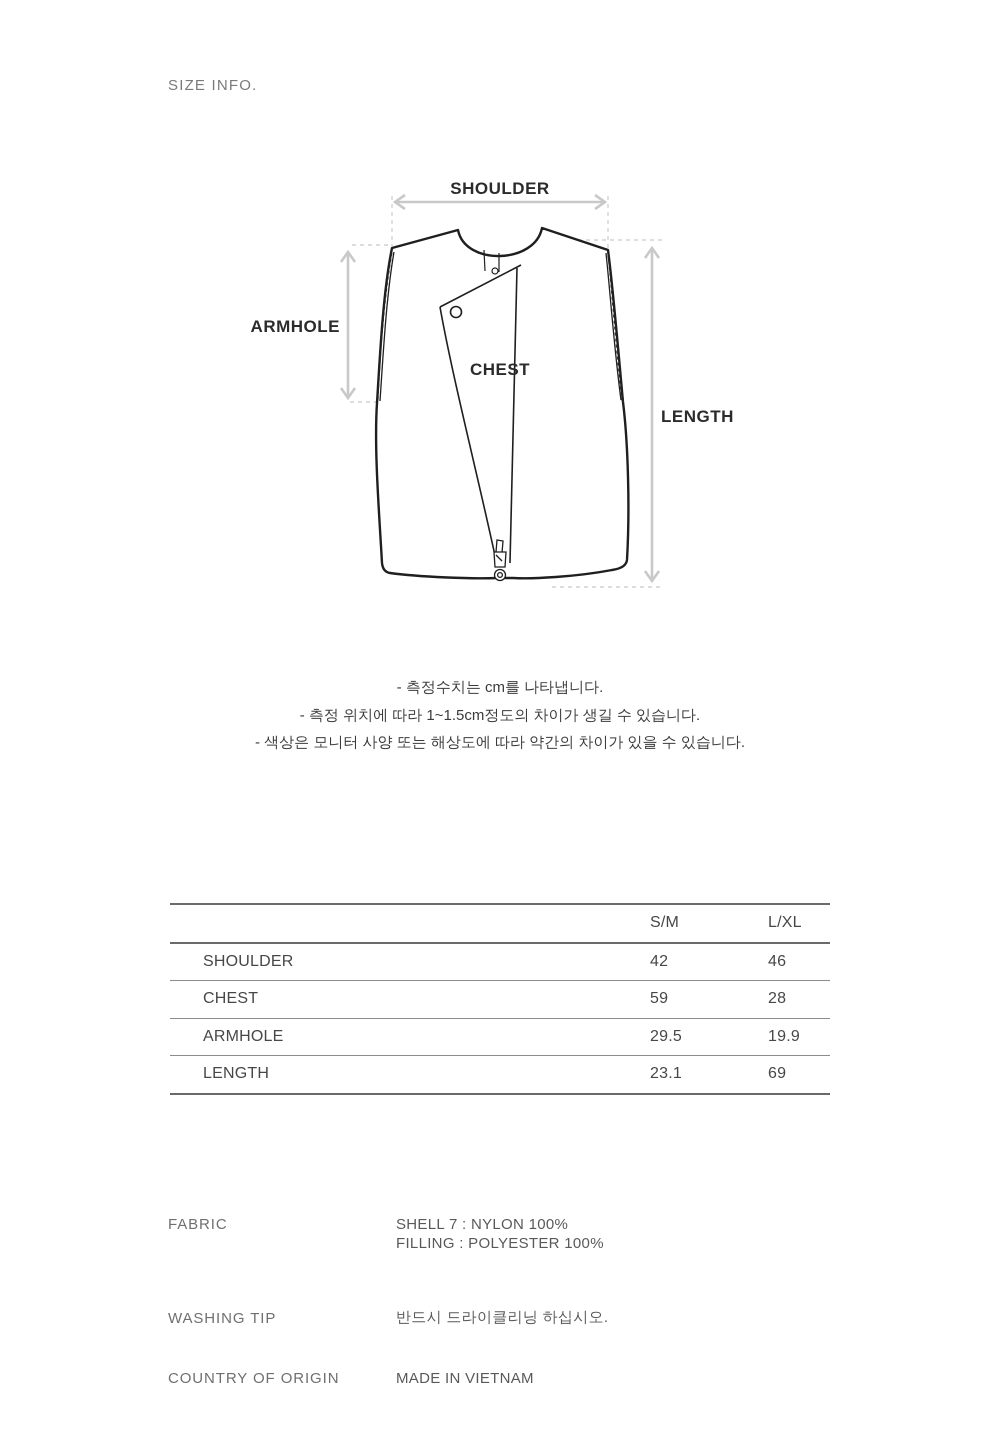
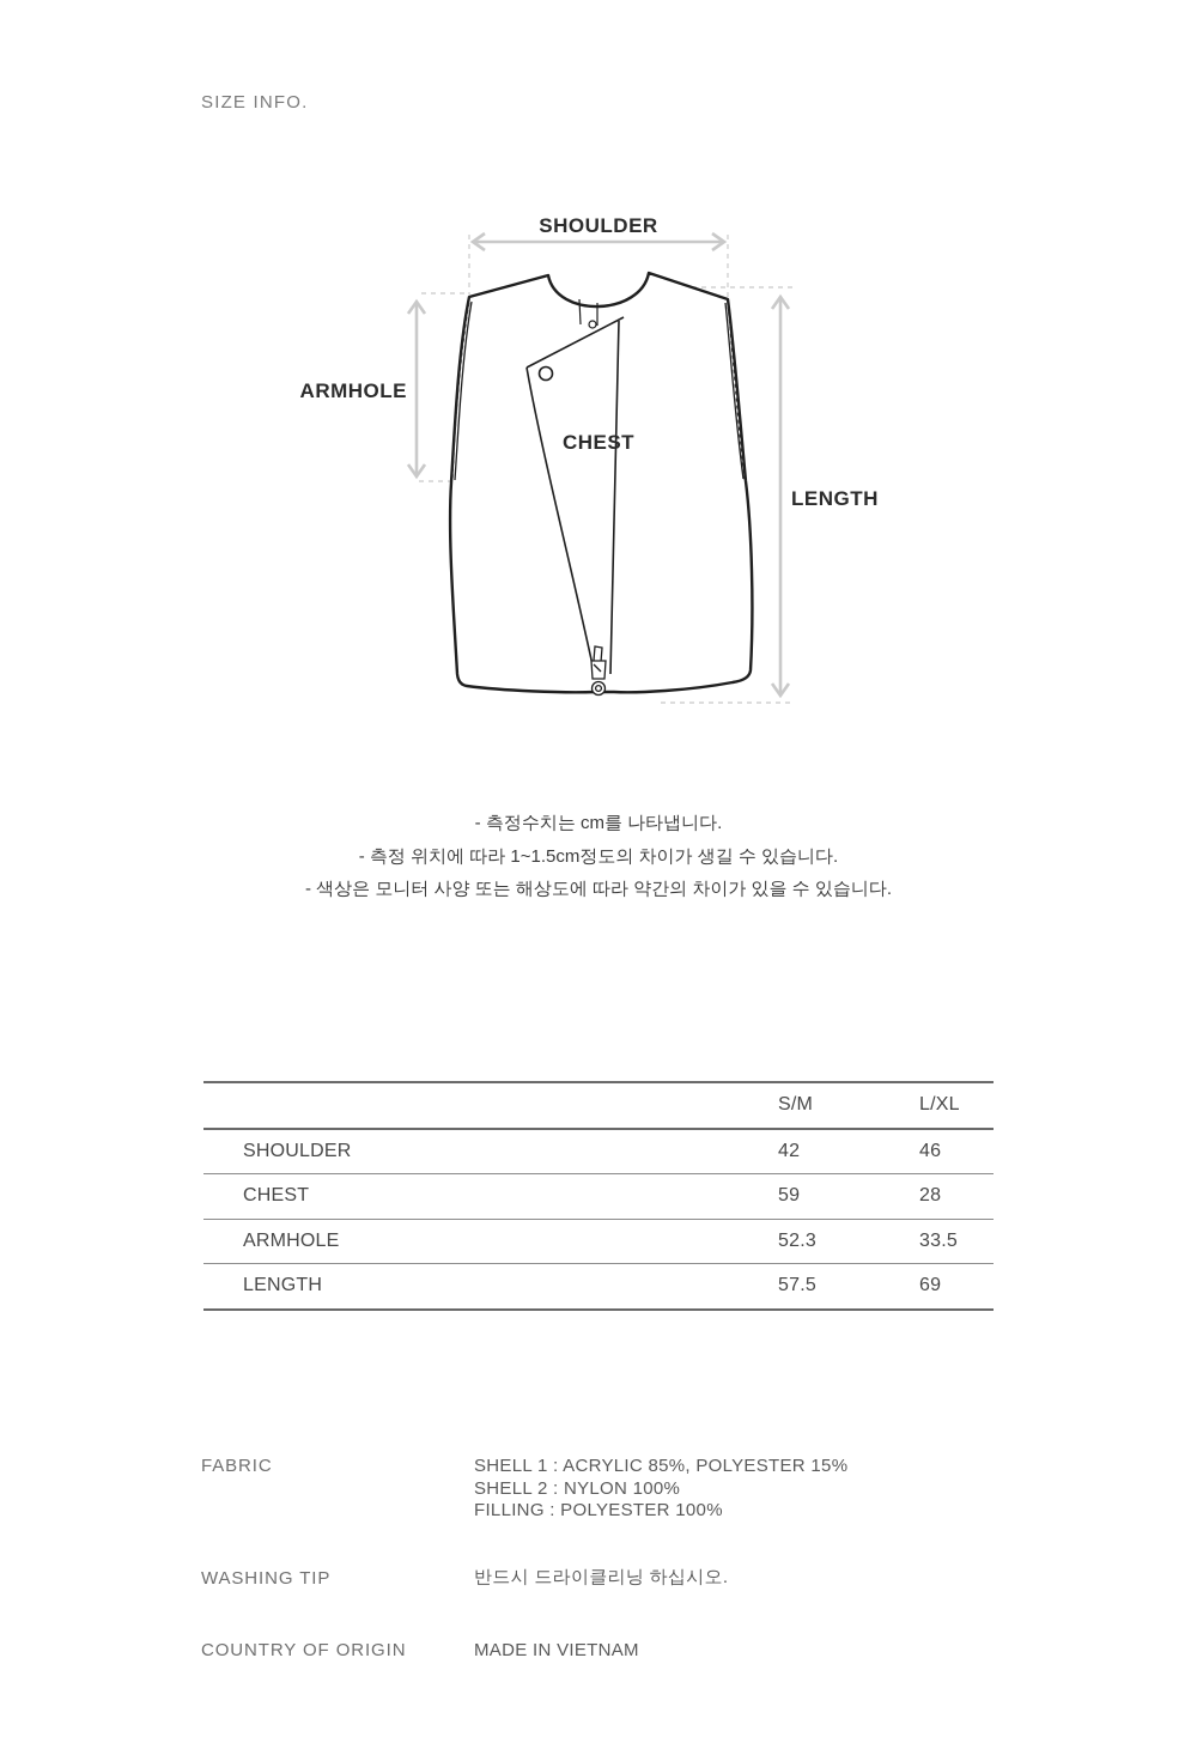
  SIZE INFO.
  SHOULDER
  ARMHOLE
  CHEST
  LENGTH
  - 측정수치는 cm를 나타냅니다.
  - 측정 위치에 따라 1~1.5cm정도의 차이가 생길 수 있습니다.
  - 색상은 모니터 사양 또는 해상도에 따라 약간의 차이가 있을 수 있습니다.
  S/M
  L/XL
  SHOULDER
  42
  46
  CHEST
  59
  28
  ARMHOLE
- 29.5
+ 52.3
- 19.9
+ 33.5
  LENGTH
- 23.1
+ 57.5
  69
  FABRIC
+ SHELL 1 : ACRYLIC 85%, POLYESTER 15%
- SHELL 7 : NYLON 100%
+ SHELL 2 : NYLON 100%
  FILLING : POLYESTER 100%
  WASHING TIP
  반드시 드라이클리닝 하십시오.
  COUNTRY OF ORIGIN
  MADE IN VIETNAM
